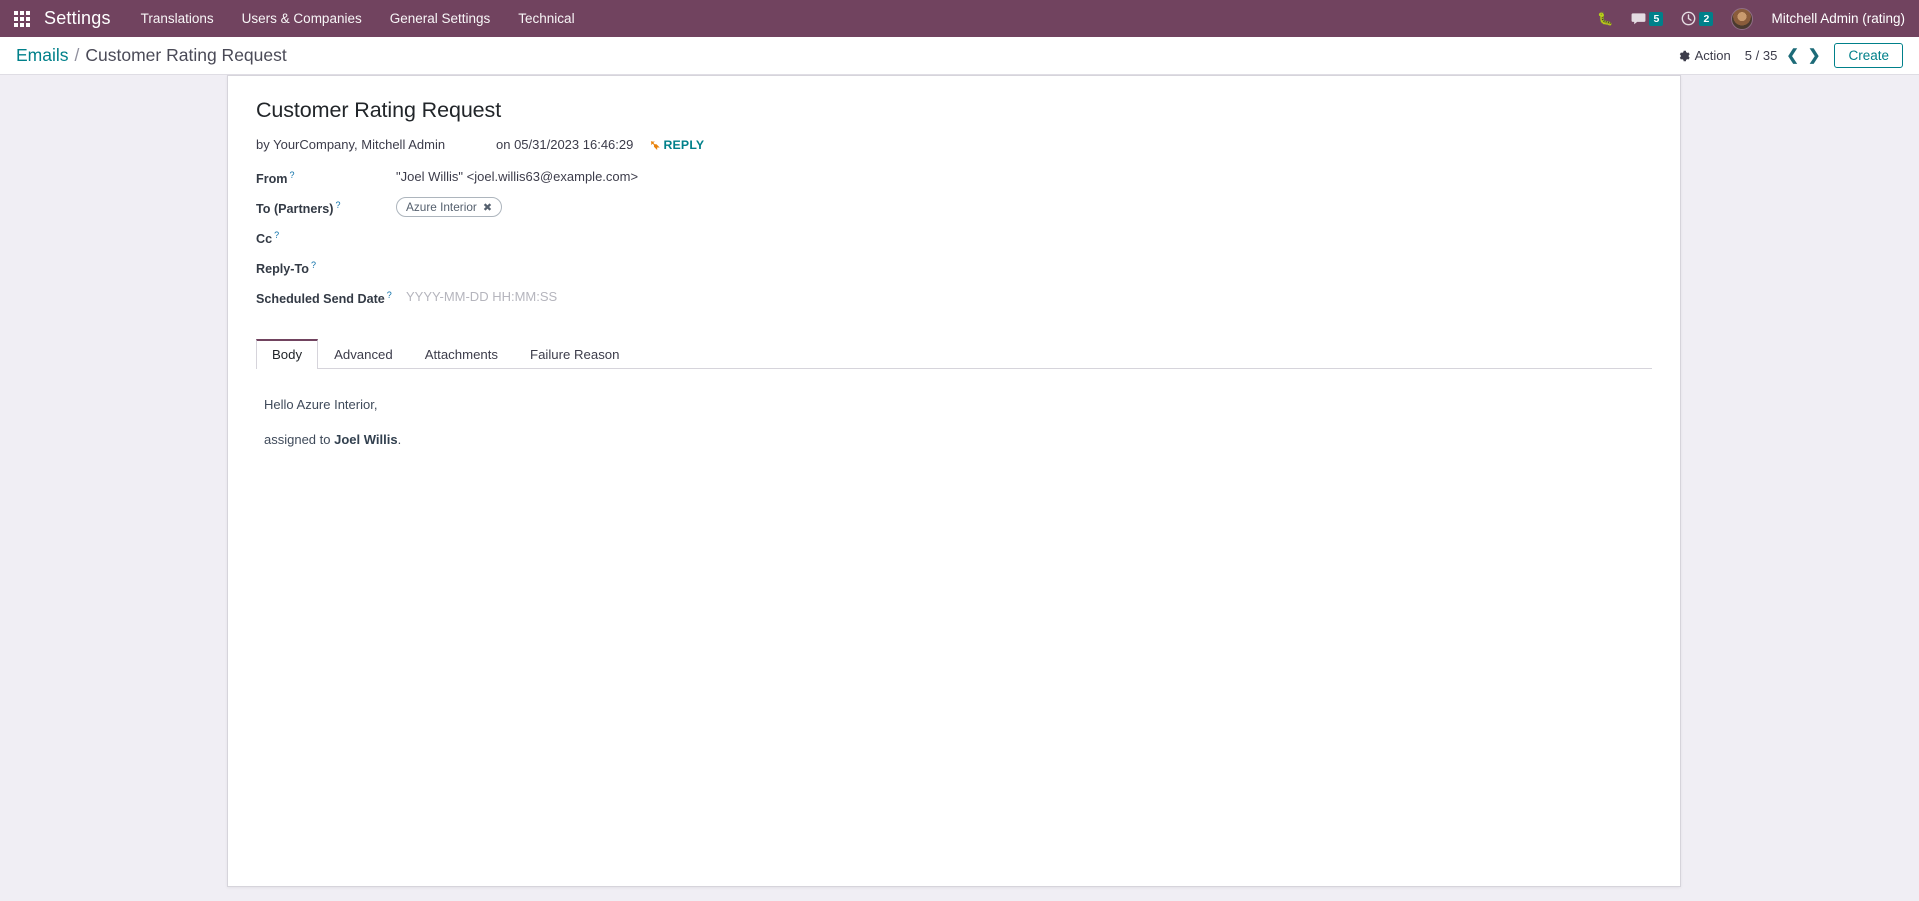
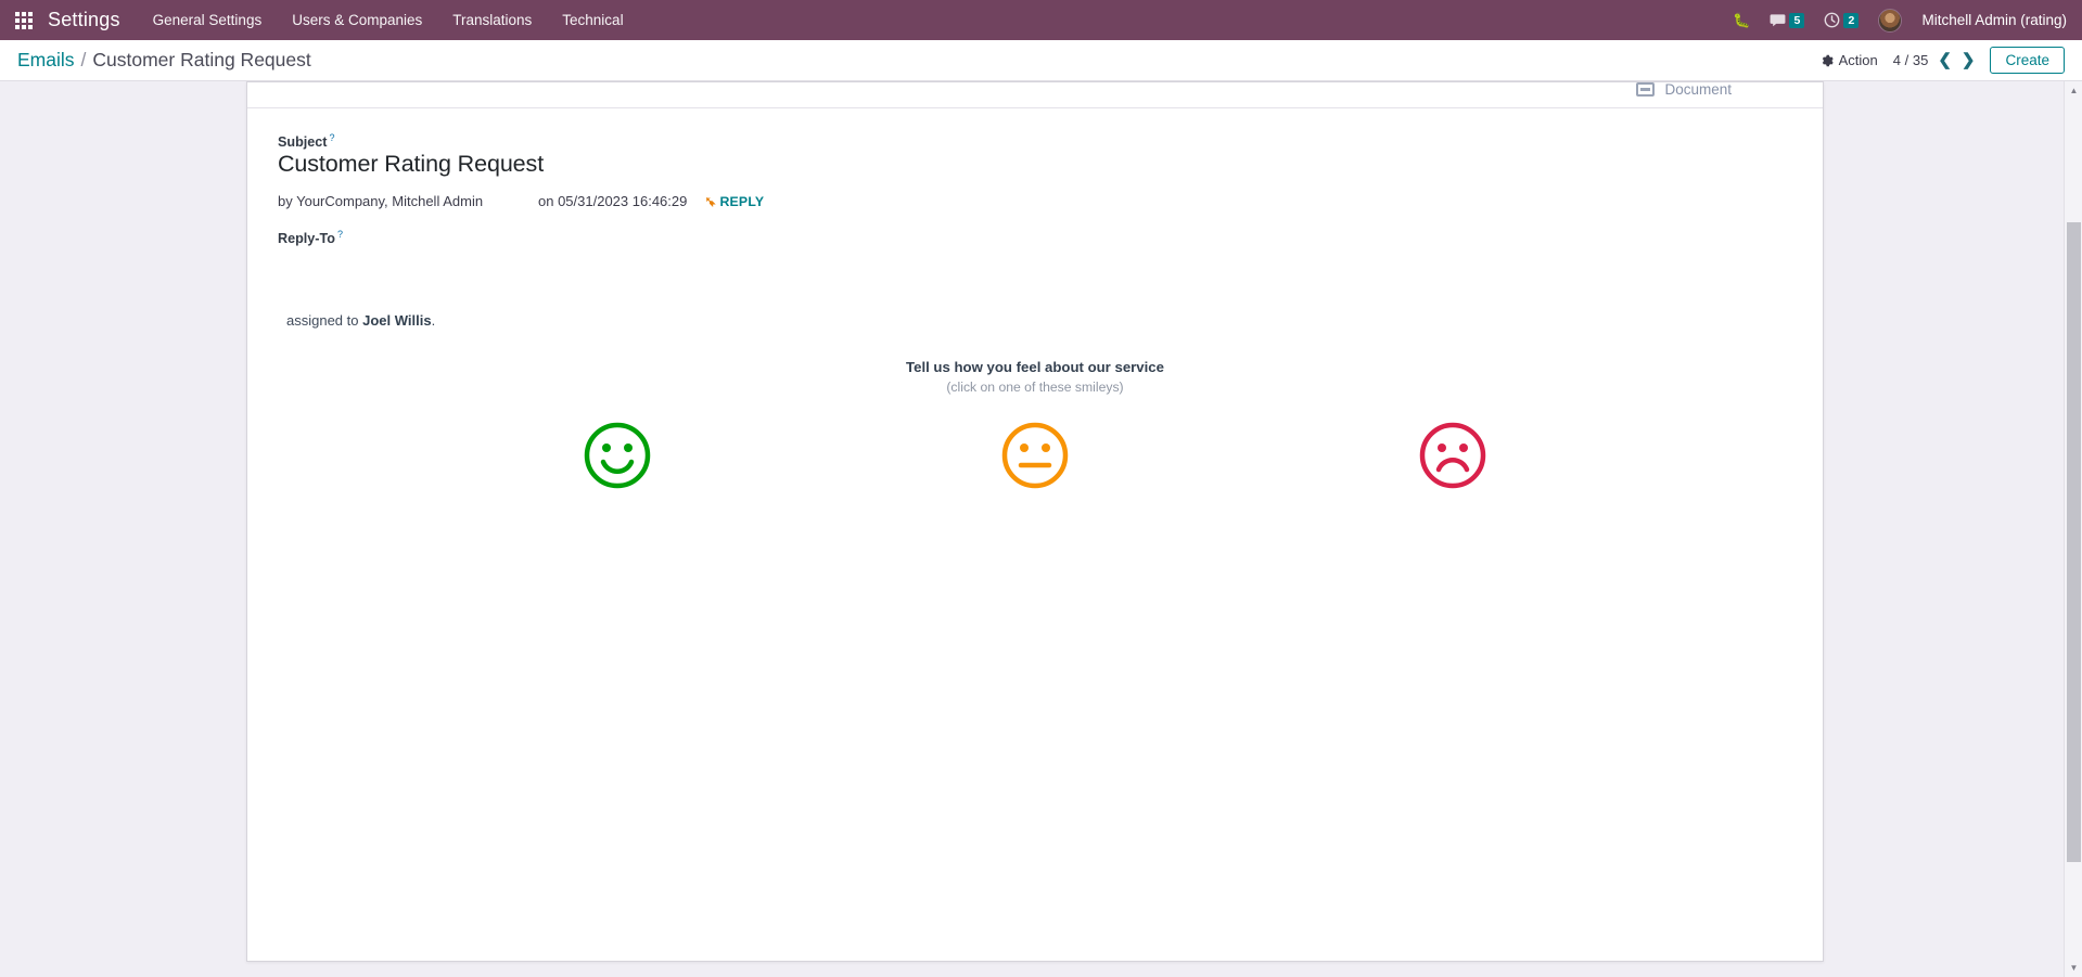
  Settings
- Translations
+ General Settings
  Users & Companies
- General Settings
+ Translations
  Technical
  🐛
  5
  2
  Mitchell Admin (rating)
  Emails
  /
  Customer Rating Request
  Action
- 5 / 35
+ 4 / 35
  ❮
  ❯
  Create
+ Document
+ Subject ?
  Customer Rating Request
  by YourCompany, Mitchell Admin
  on 05/31/2023 16:46:29
- From ?
- "Joel Willis" <joel.willis63@example.com>
- To (Partners) ?
- Azure Interior
- ✖
- Cc ?
  Reply-To ?
- Scheduled Send Date ?
- YYYY-MM-DD HH:MM:SS
- Body
- Advanced
- Attachments
- Failure Reason
- Hello Azure Interior,
  assigned to Joel Willis.
+ Tell us how you feel about our service
+ (click on one of these smileys)
+ ▲
+ ▼
